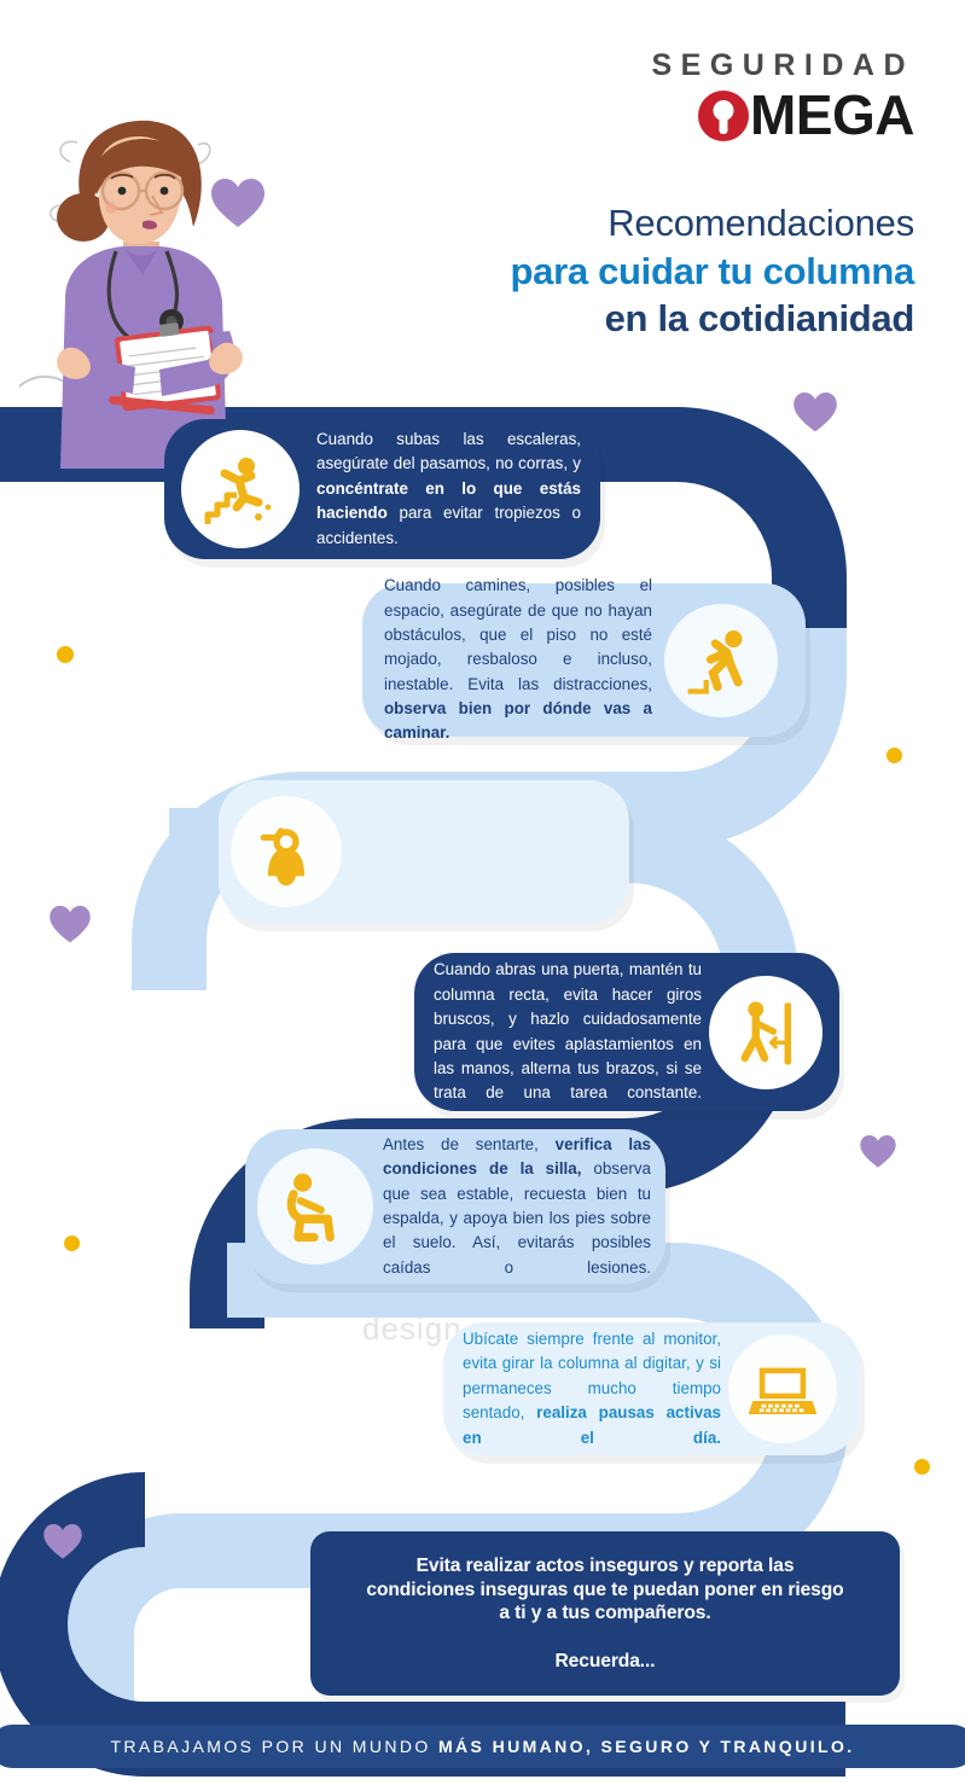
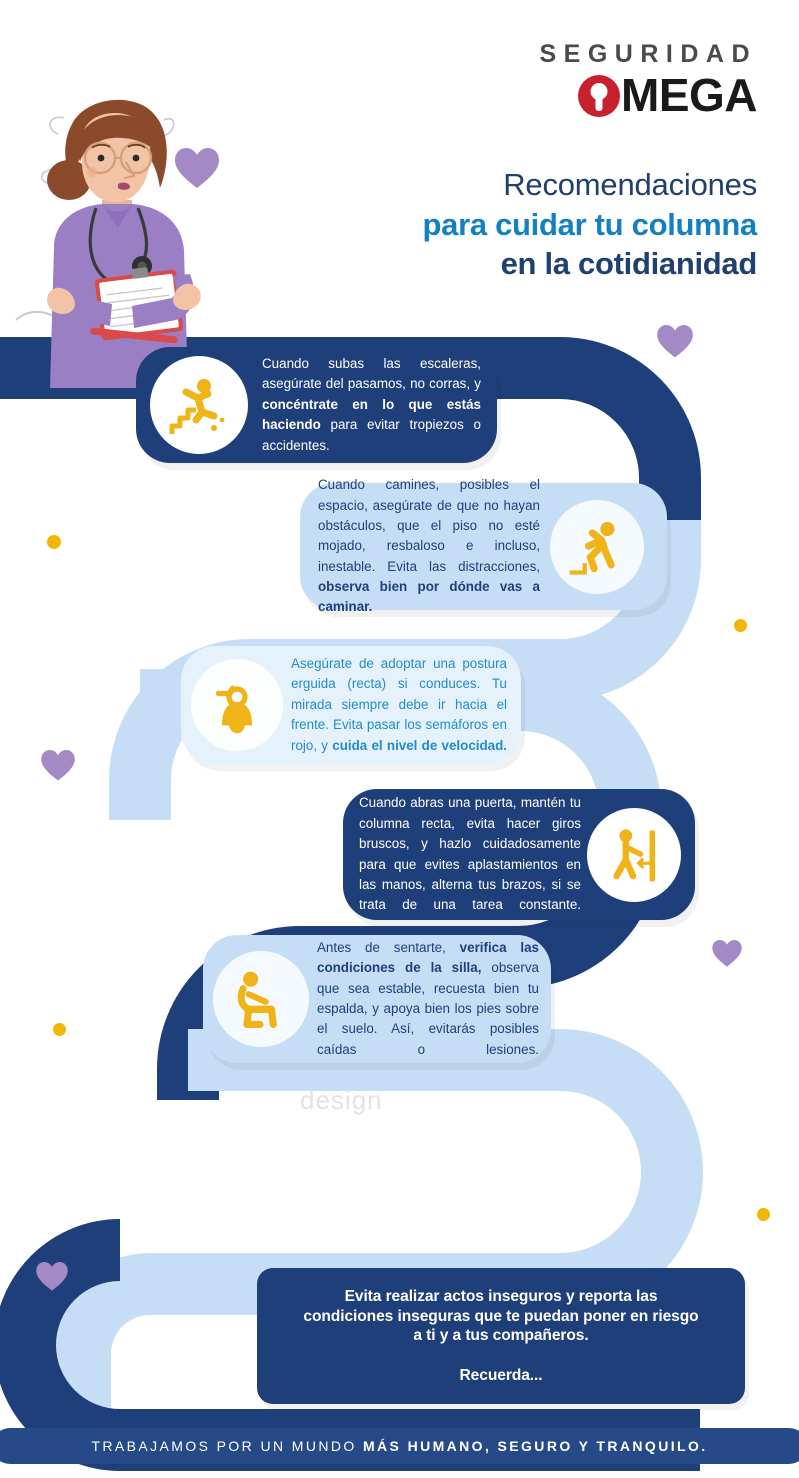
  design
  Cuando subas las escaleras, asegúrate del pasamos, no corras, y concéntrate en lo que estás haciendo para evitar tropiezos o accidentes.
  Cuando camines, posibles el espacio, asegúrate de que no hayan obstáculos, que el piso no esté mojado, resbaloso e incluso, inestable. Evita las distracciones, observa bien por dónde vas a caminar.
+ Asegúrate de adoptar una postura erguida (recta) si conduces. Tu mirada siempre debe ir hacia el frente. Evita pasar los semáforos en rojo, y cuida el nivel de velocidad.
  Cuando abras una puerta, mantén tu columna recta, evita hacer giros bruscos, y hazlo cuidadosamente para que evites aplastamientos en las manos, alterna tus brazos, si se trata de una tarea constante.
  Antes de sentarte, verifica las condiciones de la silla, observa que sea estable, recuesta bien tu espalda, y apoya bien los pies sobre el suelo. Así, evitarás posibles caídas o lesiones.
- Ubícate siempre frente al monitor, evita girar la columna al digitar, y si permaneces mucho tiempo sentado, realiza pausas activas en el día.
  Evita realizar actos inseguros y reporta las condiciones inseguras que te puedan poner en riesgo a ti y a tus compañeros.
  Recuerda...
  SEGURIDAD
  MEGA
  Recomendaciones
  para cuidar tu columna
  en la cotidianidad
  TRABAJAMOS POR UN MUNDO MÁS HUMANO, SEGURO Y TRANQUILO.
